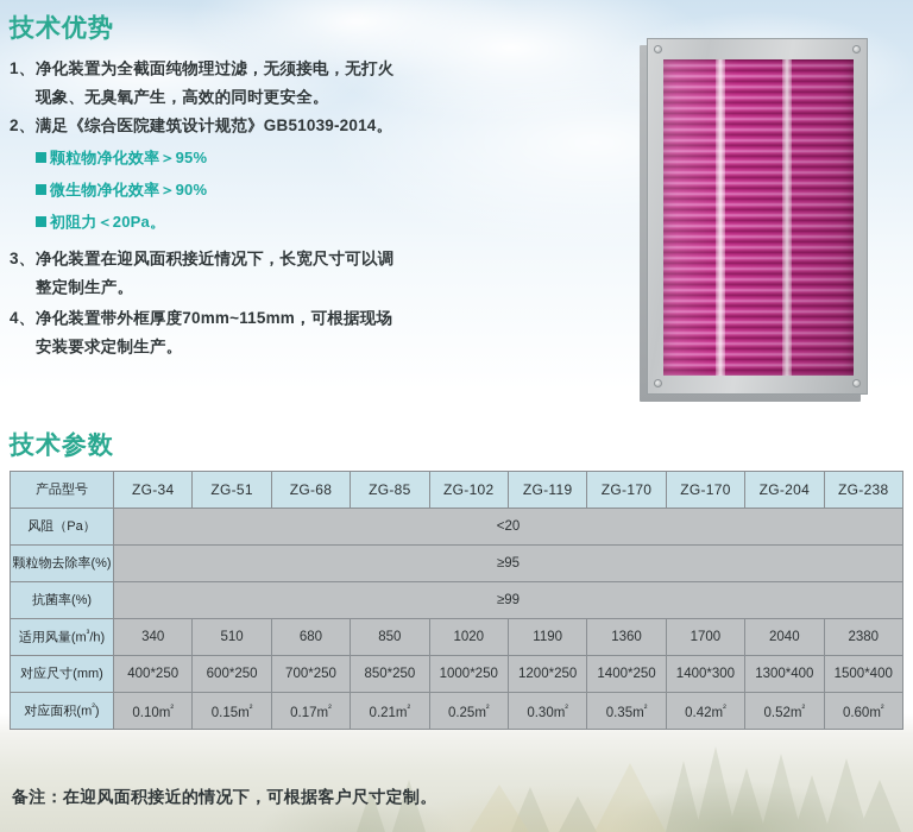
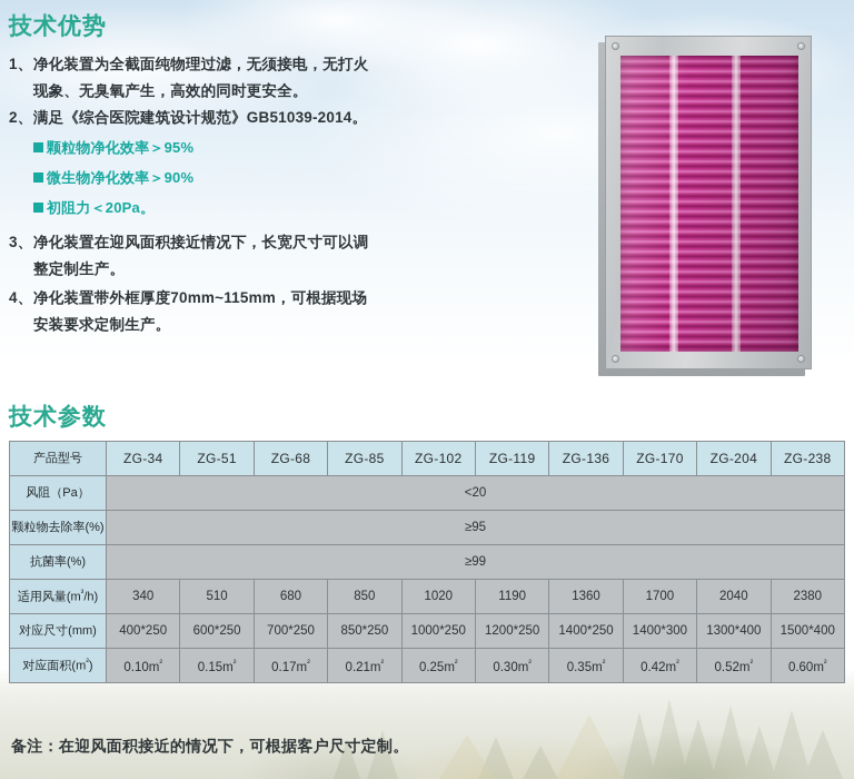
  技术优势
  1、净化装置为全截面纯物理过滤，无须接电，无打火
  现象、无臭氧产生，高效的同时更安全。
  2、满足《综合医院建筑设计规范》GB51039-2014。
  颗粒物净化效率＞95%
  微生物净化效率＞90%
  初阻力＜20Pa。
  3、净化装置在迎风面积接近情况下，长宽尺寸可以调
  整定制生产。
  4、净化装置带外框厚度70mm~115mm，可根据现场
  安装要求定制生产。
  技术参数
- 产品型号	ZG-34	ZG-51	ZG-68	ZG-85	ZG-102	ZG-119	ZG-170	ZG-170	ZG-204	ZG-238
+ 产品型号	ZG-34	ZG-51	ZG-68	ZG-85	ZG-102	ZG-119	ZG-136	ZG-170	ZG-204	ZG-238
  风阻（Pa）	<20
  颗粒物去除率(%)	≥95
  抗菌率(%)	≥99
  适用风量(m³/h)	340	510	680	850	1020	1190	1360	1700	2040	2380
  对应尺寸(mm)	400*250	600*250	700*250	850*250	1000*250	1200*250	1400*250	1400*300	1300*400	1500*400
  对应面积(m²)	0.10m²	0.15m²	0.17m²	0.21m²	0.25m²	0.30m²	0.35m²	0.42m²	0.52m²	0.60m²
  备注：在迎风面积接近的情况下，可根据客户尺寸定制。
